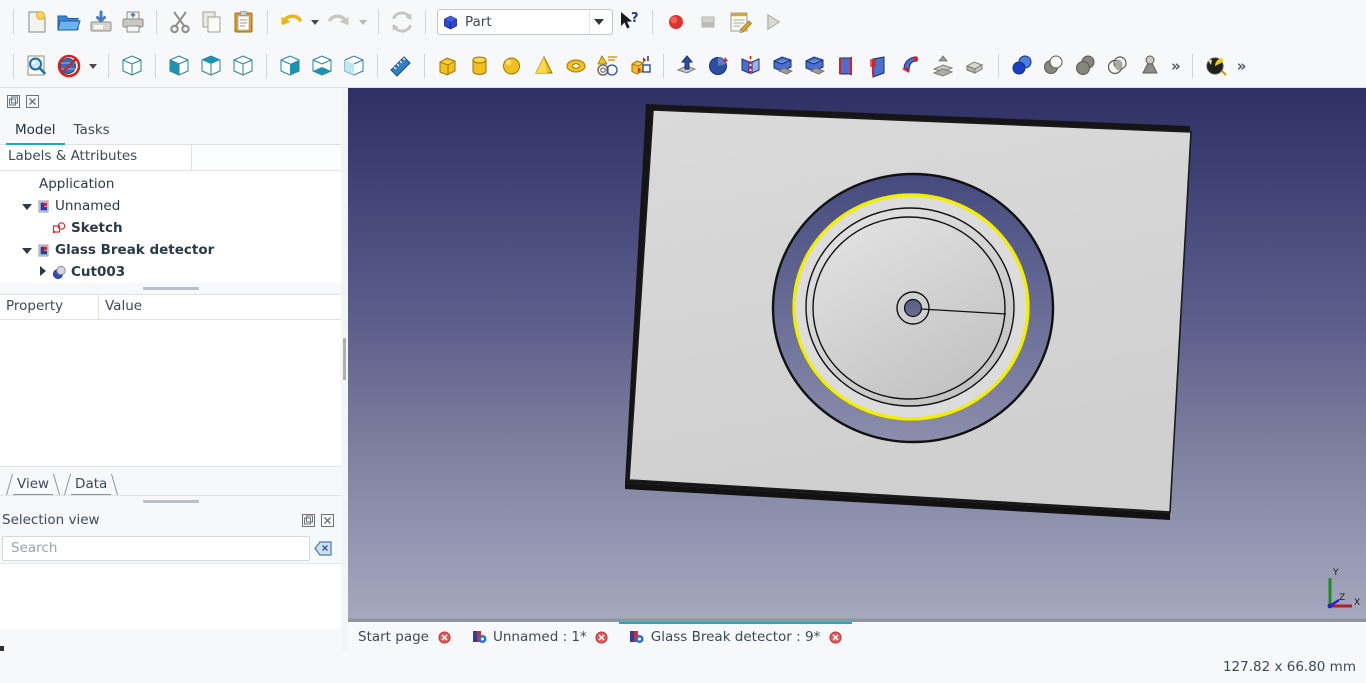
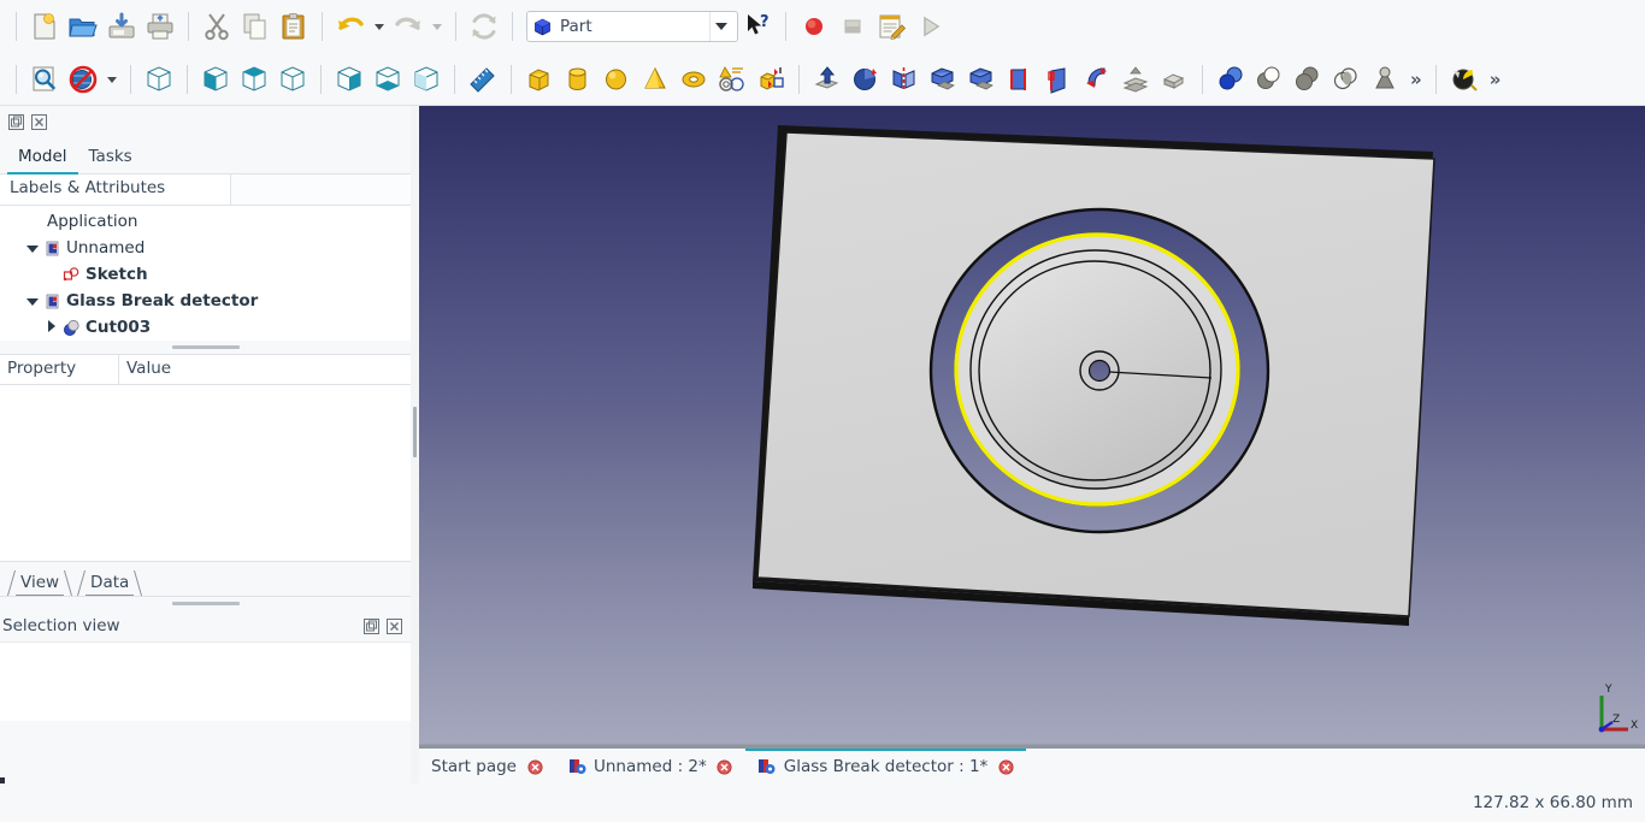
  Part
  ?
  »
  »
  Model
  Tasks
  Labels & Attributes
  Application
  Unnamed
  Sketch
  Glass Break detector
  Cut003
  Property
  Value
  View
  Data
  Selection view
- Search
  Y
  X
  Z
  Start page
- Unnamed : 1*
+ Unnamed : 2*
- Glass Break detector : 9*
+ Glass Break detector : 1*
  127.82 x 66.80 mm
